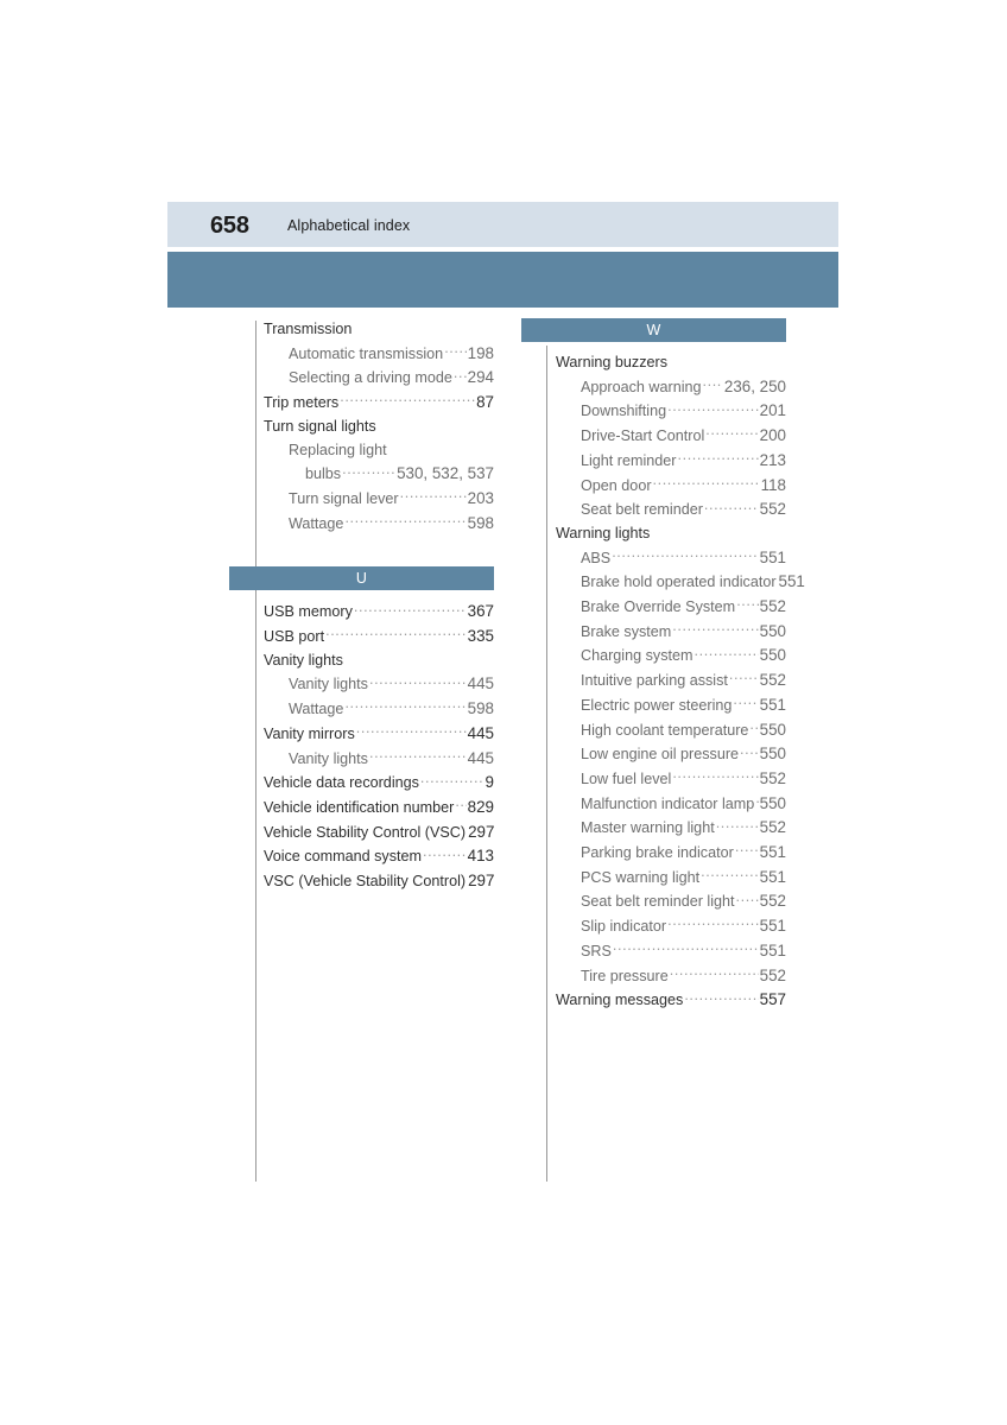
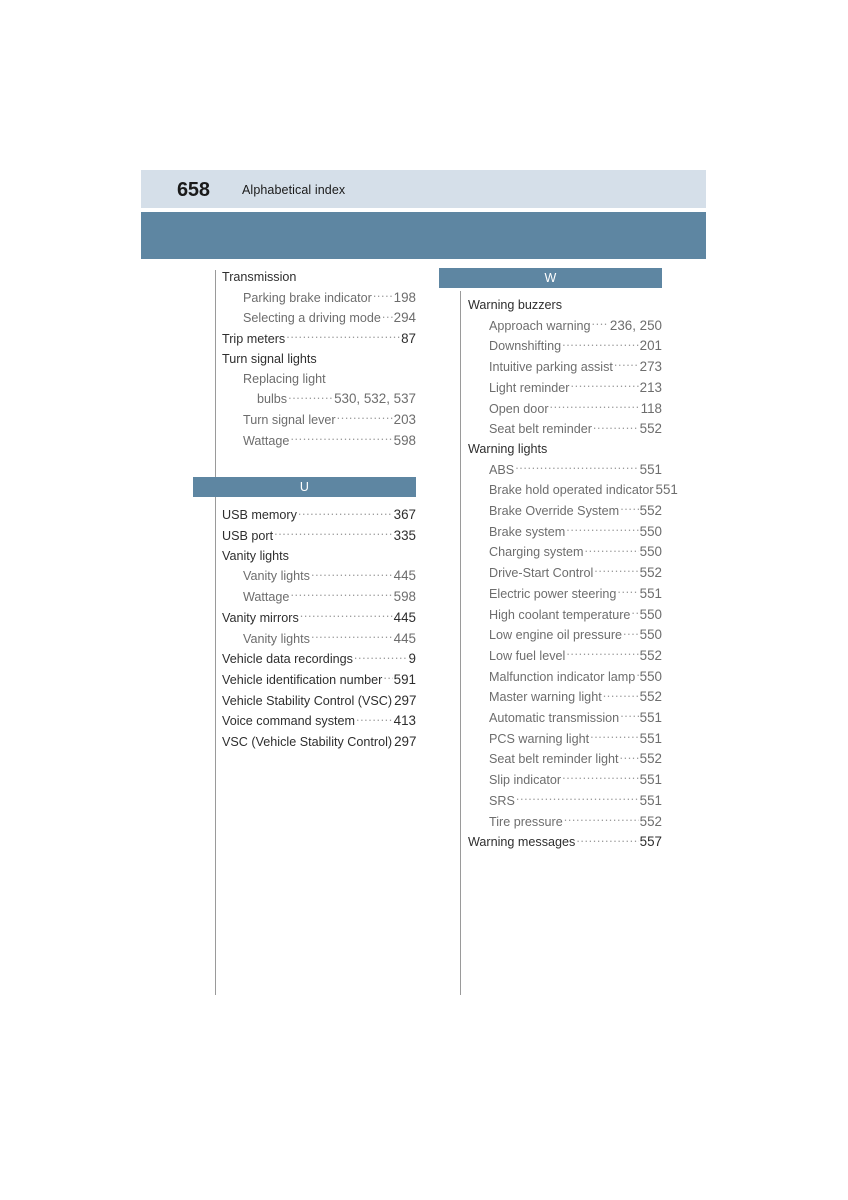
  658
  Alphabetical index
  Transmission
- Automatic transmission
+ Parking brake indicator
  198
  Selecting a driving mode
  294
  Trip meters
  87
  Turn signal lights
  Replacing light
  bulbs
  530, 532, 537
  Turn signal lever
  203
  Wattage
  598
  U
  USB memory
  367
  USB port
  335
  Vanity lights
  Vanity lights
  445
  Wattage
  598
  Vanity mirrors
  445
  Vanity lights
  445
  Vehicle data recordings
  9
  Vehicle identification number
- 829
+ 591
  Vehicle Stability Control (VSC)
  297
  Voice command system
  413
  VSC (Vehicle Stability Control)
  297
  W
  Warning buzzers
  Approach warning
  236, 250
  Downshifting
  201
- Drive-Start Control
+ Intuitive parking assist
- 200
+ 273
  Light reminder
  213
  Open door
  118
  Seat belt reminder
  552
  Warning lights
  ABS
  551
  Brake hold operated indicator
  551
  Brake Override System
  552
  Brake system
  550
  Charging system
  550
- Intuitive parking assist
+ Drive-Start Control
  552
  Electric power steering
  551
  High coolant temperature
  550
  Low engine oil pressure
  550
  Low fuel level
  552
  Malfunction indicator lamp
  550
  Master warning light
  552
- Parking brake indicator
+ Automatic transmission
  551
  PCS warning light
  551
  Seat belt reminder light
  552
  Slip indicator
  551
  SRS
  551
  Tire pressure
  552
  Warning messages
  557
